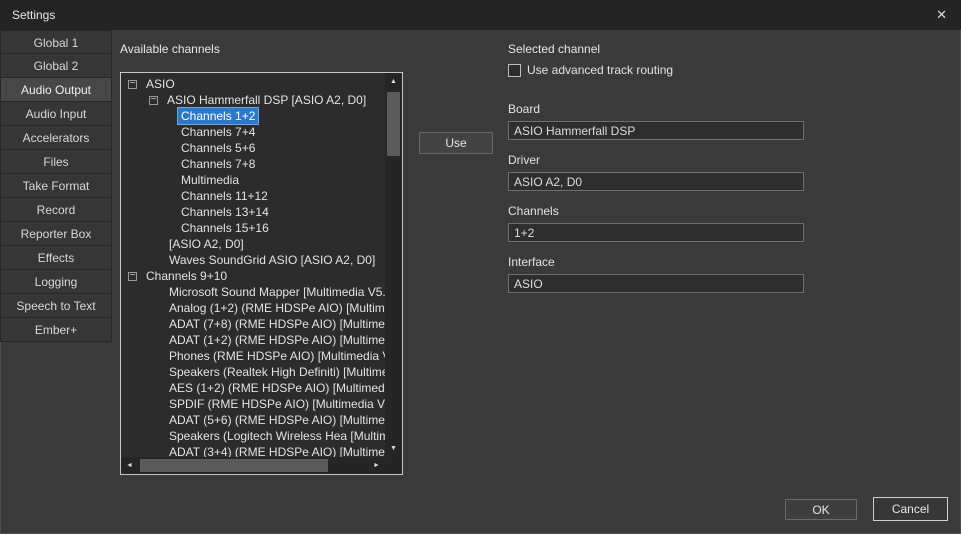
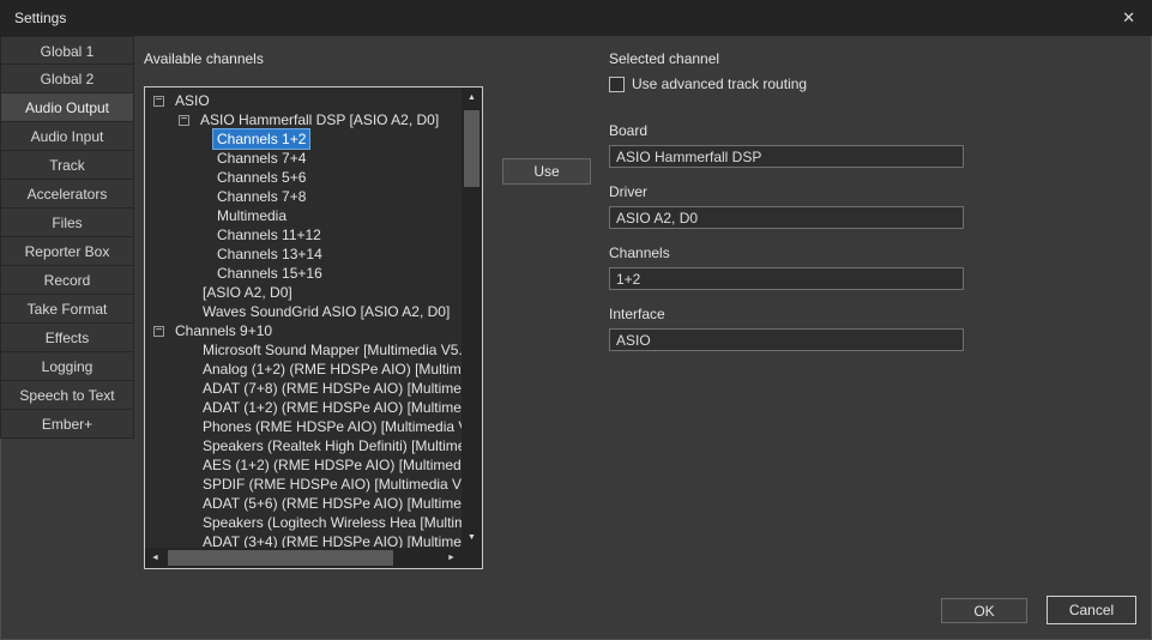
  Settings
  ✕
  Global 1
  Global 2
  Audio Output
  Audio Input
+ Track
  Accelerators
  Files
- Take Format
+ Reporter Box
  Record
- Reporter Box
+ Take Format
  Effects
  Logging
  Speech to Text
  Ember+
  Available channels
  −
  ASIO
  −
  ASIO Hammerfall DSP [ASIO A2, D0]
  Channels 1+2
  Channels 7+4
  Channels 5+6
  Channels 7+8
  Multimedia
  Channels 11+12
  Channels 13+14
  Channels 15+16
  [ASIO A2, D0]
  Waves SoundGrid ASIO [ASIO A2, D0]
  −
  Channels 9+10
  Microsoft Sound Mapper [Multimedia V5
  Analog (1+2) (RME HDSPe AIO) [Multim
  ADAT (7+8) (RME HDSPe AIO) [Multime
  ADAT (1+2) (RME HDSPe AIO) [Multime
  Phones (RME HDSPe AIO) [Multimedia
  Speakers (Realtek High Definiti) [Multim
  AES (1+2) (RME HDSPe AIO) [Multimed
  SPDIF (RME HDSPe AIO) [Multimedia V
  ADAT (5+6) (RME HDSPe AIO) [Multime
  Speakers (Logitech Wireless Hea [Multi
  ADAT (3+4) (RME HDSPe AIO) [Multime
  Use
  Selected channel
  Use advanced track routing
  Board
  ASIO Hammerfall DSP
  Driver
  ASIO A2, D0
  Channels
  1+2
  Interface
  ASIO
  OK
  Cancel
